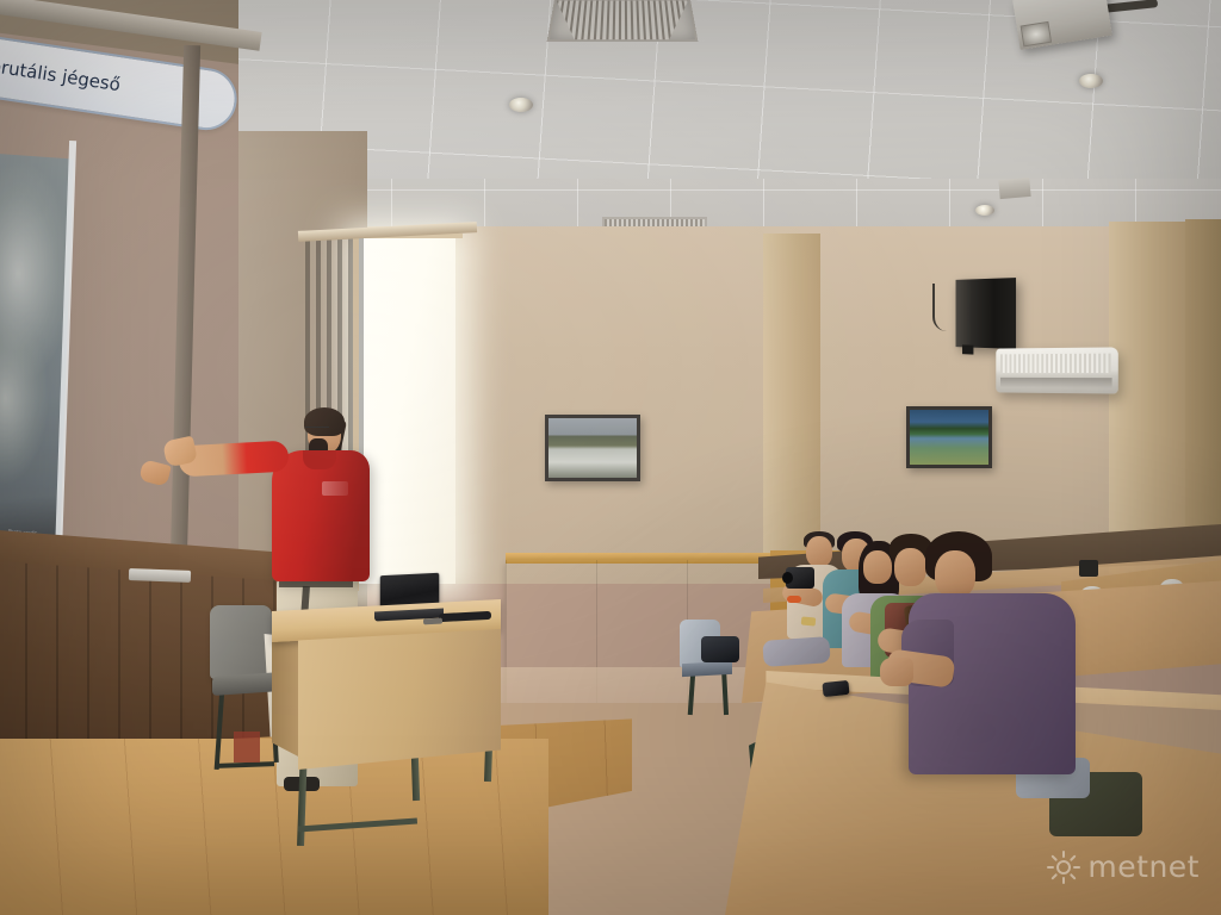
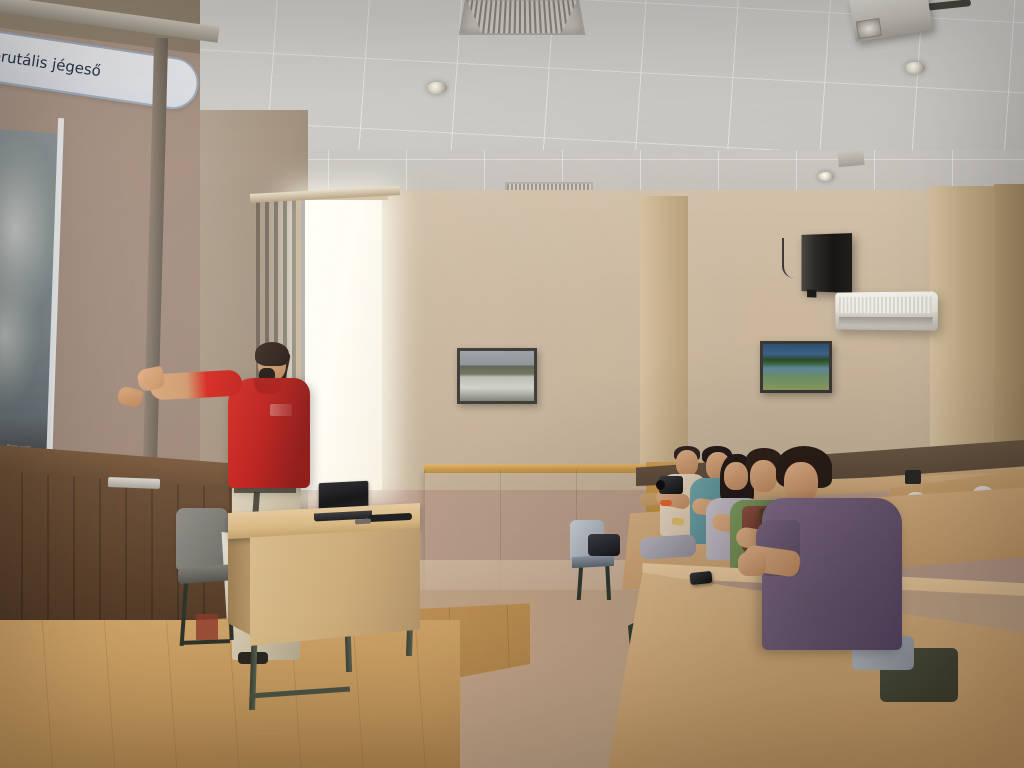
- metnet
